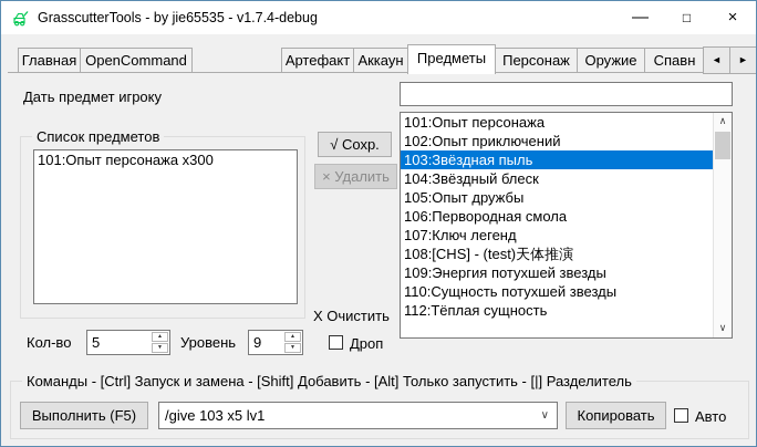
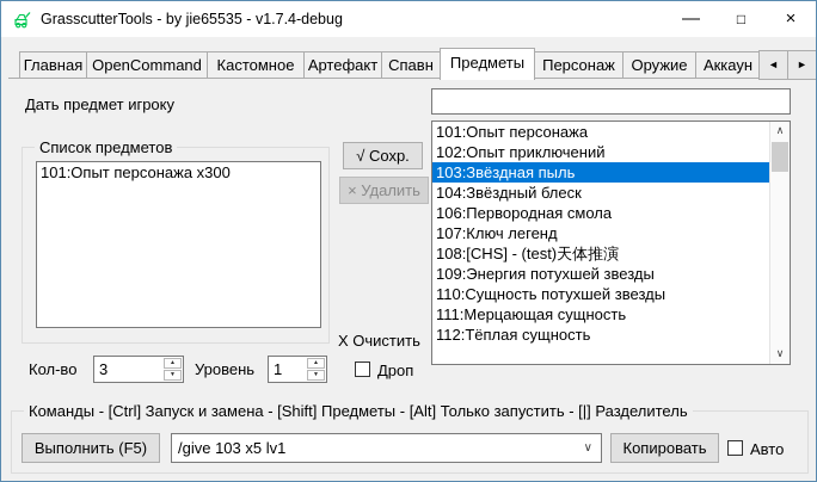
  GrasscutterTools - by jie65535 - v1.7.4-debug
  —
  □
  ×
  Главная
  OpenCommand
+ Кастомное
  Артефакт
- Аккаун
+ Спавн
  Предметы
  Персонаж
  Оружие
- Спавн
+ Аккаун
  ◄
  ►
  Дать предмет игроку
  101:Опыт персонажа
  102:Опыт приключений
  103:Звёздная пыль
  104:Звёздный блеск
- 105:Опыт дружбы
  106:Первородная смола
  107:Ключ легенд
  108:[CHS] - (test)天体推演
  109:Энергия потухшей звезды
  110:Сущность потухшей звезды
+ 111:Мерцающая сущность
  112:Тёплая сущность
  ∧
  ∨
  Список предметов
  101:Опыт персонажа x300
  √ Сохр.
  × Удалить
  X Очистить
  Кол-во
- 5
+ 3
  Уровень
- 9
+ 1
  Дроп
- Команды - [Ctrl] Запуск и замена - [Shift] Добавить - [Alt] Только запустить - [|] Разделитель
+ Команды - [Ctrl] Запуск и замена - [Shift] Предметы - [Alt] Только запустить - [|] Разделитель
  Выполнить (F5)
  /give 103 x5 lv1
  ∨
  Копировать
  Авто
